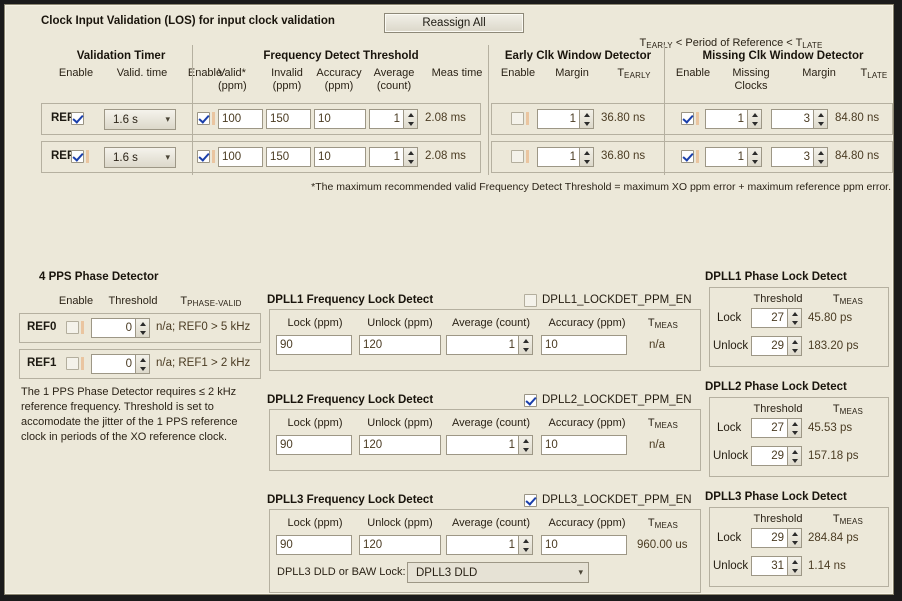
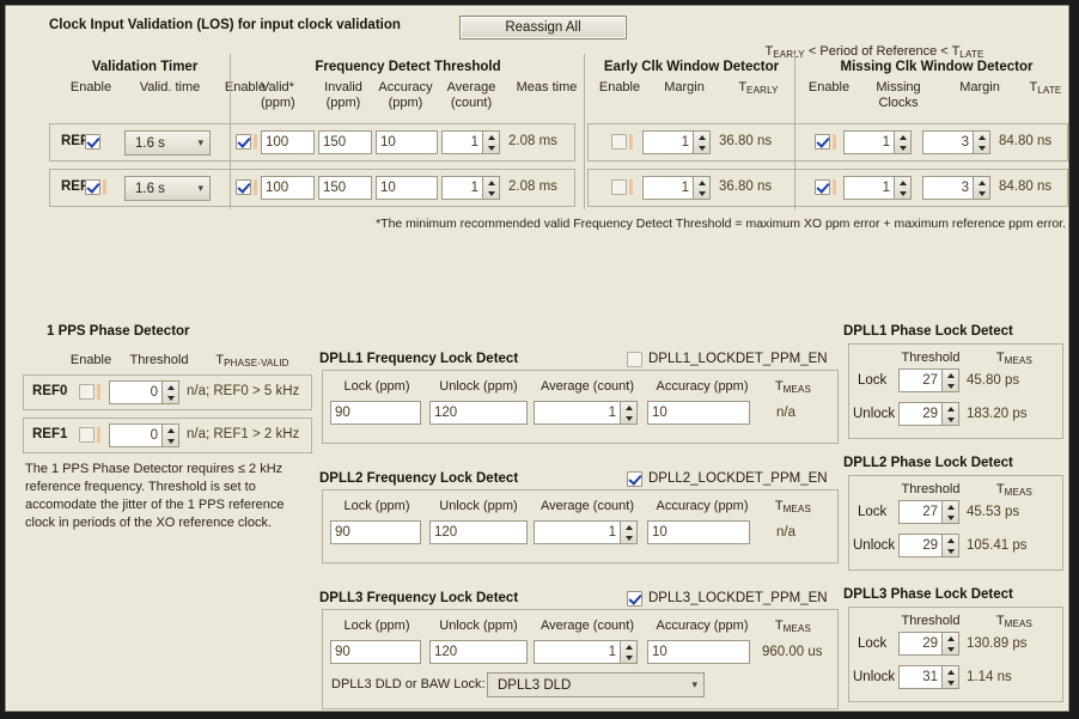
  Clock Input Validation (LOS) for input clock validation
  Reassign All
  TEARLY < Period of Reference < TLATE
  Validation Timer
  Frequency Detect Threshold
  Early Clk Window Detector
  Missing Clk Window Detector
  Enable
  Valid. time
  nable
  Valid*
  (ppm)
  Invalid
  (ppm)
  Accuracy
  (ppm)
  Average
  (count)
  Meas time
  Enable
  Margin
  TEARLY
  Enable
  Missing
  Clocks
  Margin
  TLATE
  1.6 s
  ▾
  100
  150
  10
  1
  2.08 ms
  1
  36.80 ns
  1
  3
  84.80 ns
  1.6 s
  ▾
  100
  150
  10
  1
  2.08 ms
  1
  36.80 ns
  1
  3
  84.80 ns
- *The maximum recommended valid Frequency Detect Threshold = maximum XO ppm error + maximum reference ppm error.
+ *The minimum recommended valid Frequency Detect Threshold = maximum XO ppm error + maximum reference ppm error.
- 4 PPS Phase Detector
+ 1 PPS Phase Detector
  Enable
  Threshold
  TPHASE-VALID
  REF0
  0
  n/a; REF0 > 5 kHz
  REF1
  0
  n/a; REF1 > 2 kHz
  The 1 PPS Phase Detector requires ≤ 2 kHz reference frequency. Threshold is set to accomodate the jitter of the 1 PPS reference clock in periods of the XO reference clock.
  DPLL1 Frequency Lock Detect
  DPLL1_LOCKDET_PPM_EN
  Lock (ppm)
  Unlock (ppm)
  Average (count)
  Accuracy (ppm)
  TMEAS
  90
  120
  1
  10
  n/a
  DPLL2 Frequency Lock Detect
  DPLL2_LOCKDET_PPM_EN
  Lock (ppm)
  Unlock (ppm)
  Average (count)
  Accuracy (ppm)
  TMEAS
  90
  120
  1
  10
  n/a
  DPLL3 Frequency Lock Detect
  DPLL3_LOCKDET_PPM_EN
  Lock (ppm)
  Unlock (ppm)
  Average (count)
  Accuracy (ppm)
  TMEAS
  90
  120
  1
  10
  960.00 us
  DPLL3 DLD or BAW Lock:
  DPLL3 DLD
  ▾
  DPLL1 Phase Lock Detect
  Threshold
  TMEAS
  Lock
  27
  45.80 ps
  Unlock
  29
  183.20 ps
  DPLL2 Phase Lock Detect
  Threshold
  TMEAS
  Lock
  27
  45.53 ps
  Unlock
  29
- 157.18 ps
+ 105.41 ps
  DPLL3 Phase Lock Detect
  Threshold
  TMEAS
  Lock
  29
- 284.84 ps
+ 130.89 ps
  Unlock
  31
  1.14 ns
